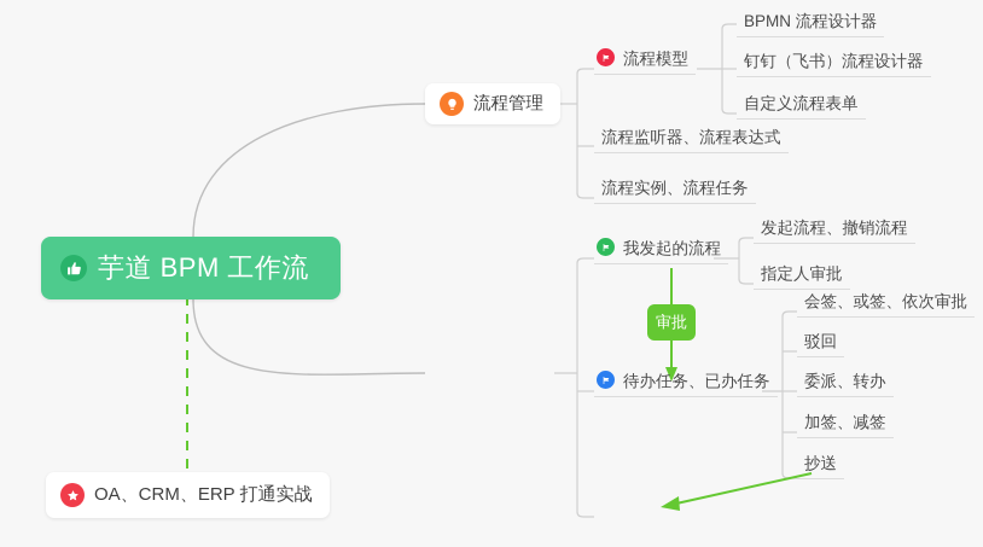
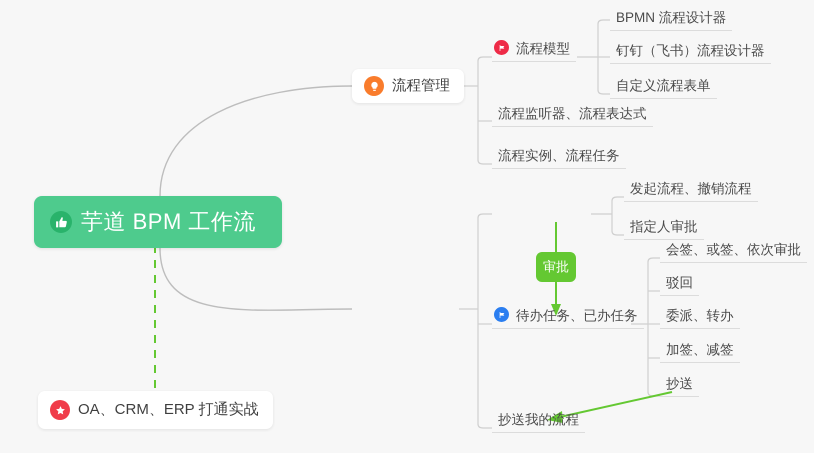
  芋道 BPM 工作流
  流程管理
  流程模型
  BPMN 流程设计器
  钉钉（飞书）流程设计器
  自定义流程表单
  流程监听器、流程表达式
  流程实例、流程任务
- 我发起的流程
  发起流程、撤销流程
  指定人审批
  待办任务、已办任务
  会签、或签、依次审批
  驳回
  委派、转办
  加签、减签
  抄送
+ 抄送我的流程
  审批
  OA、CRM、ERP 打通实战
